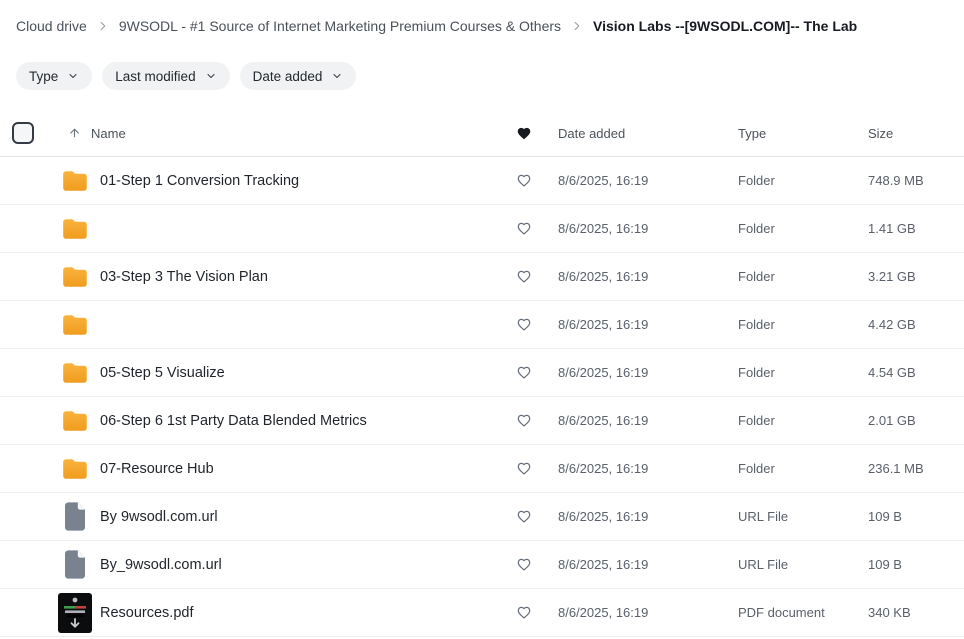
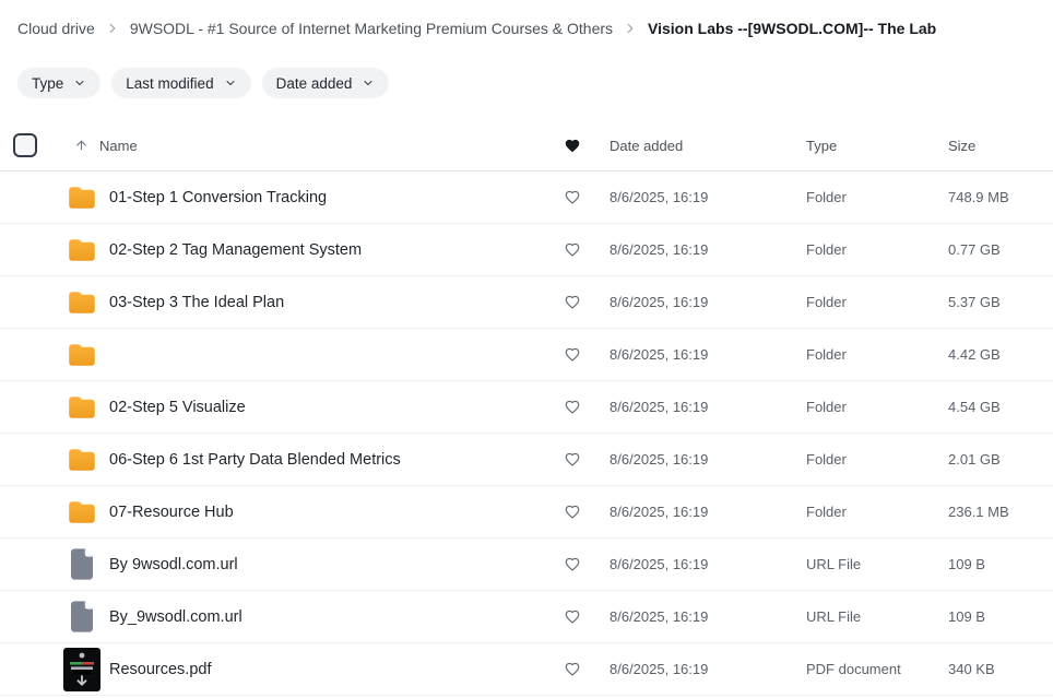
  Cloud drive
  9WSODL - #1 Source of Internet Marketing Premium Courses & Others
  Vision Labs --[9WSODL.COM]-- The Lab
  Type
  Last modified
  Date added
  Name
  Date added
  Type
  Size
  01-Step 1 Conversion Tracking
  8/6/2025, 16:19
  Folder
  748.9 MB
+ 02-Step 2 Tag Management System
  8/6/2025, 16:19
  Folder
- 1.41 GB
+ 0.77 GB
- 03-Step 3 The Vision Plan
+ 03-Step 3 The Ideal Plan
  8/6/2025, 16:19
  Folder
- 3.21 GB
+ 5.37 GB
  8/6/2025, 16:19
  Folder
  4.42 GB
- 05-Step 5 Visualize
+ 02-Step 5 Visualize
  8/6/2025, 16:19
  Folder
  4.54 GB
  06-Step 6 1st Party Data Blended Metrics
  8/6/2025, 16:19
  Folder
  2.01 GB
  07-Resource Hub
  8/6/2025, 16:19
  Folder
  236.1 MB
  By 9wsodl.com.url
  8/6/2025, 16:19
  URL File
  109 B
  By_9wsodl.com.url
  8/6/2025, 16:19
  URL File
  109 B
  Resources.pdf
  8/6/2025, 16:19
  PDF document
  340 KB
